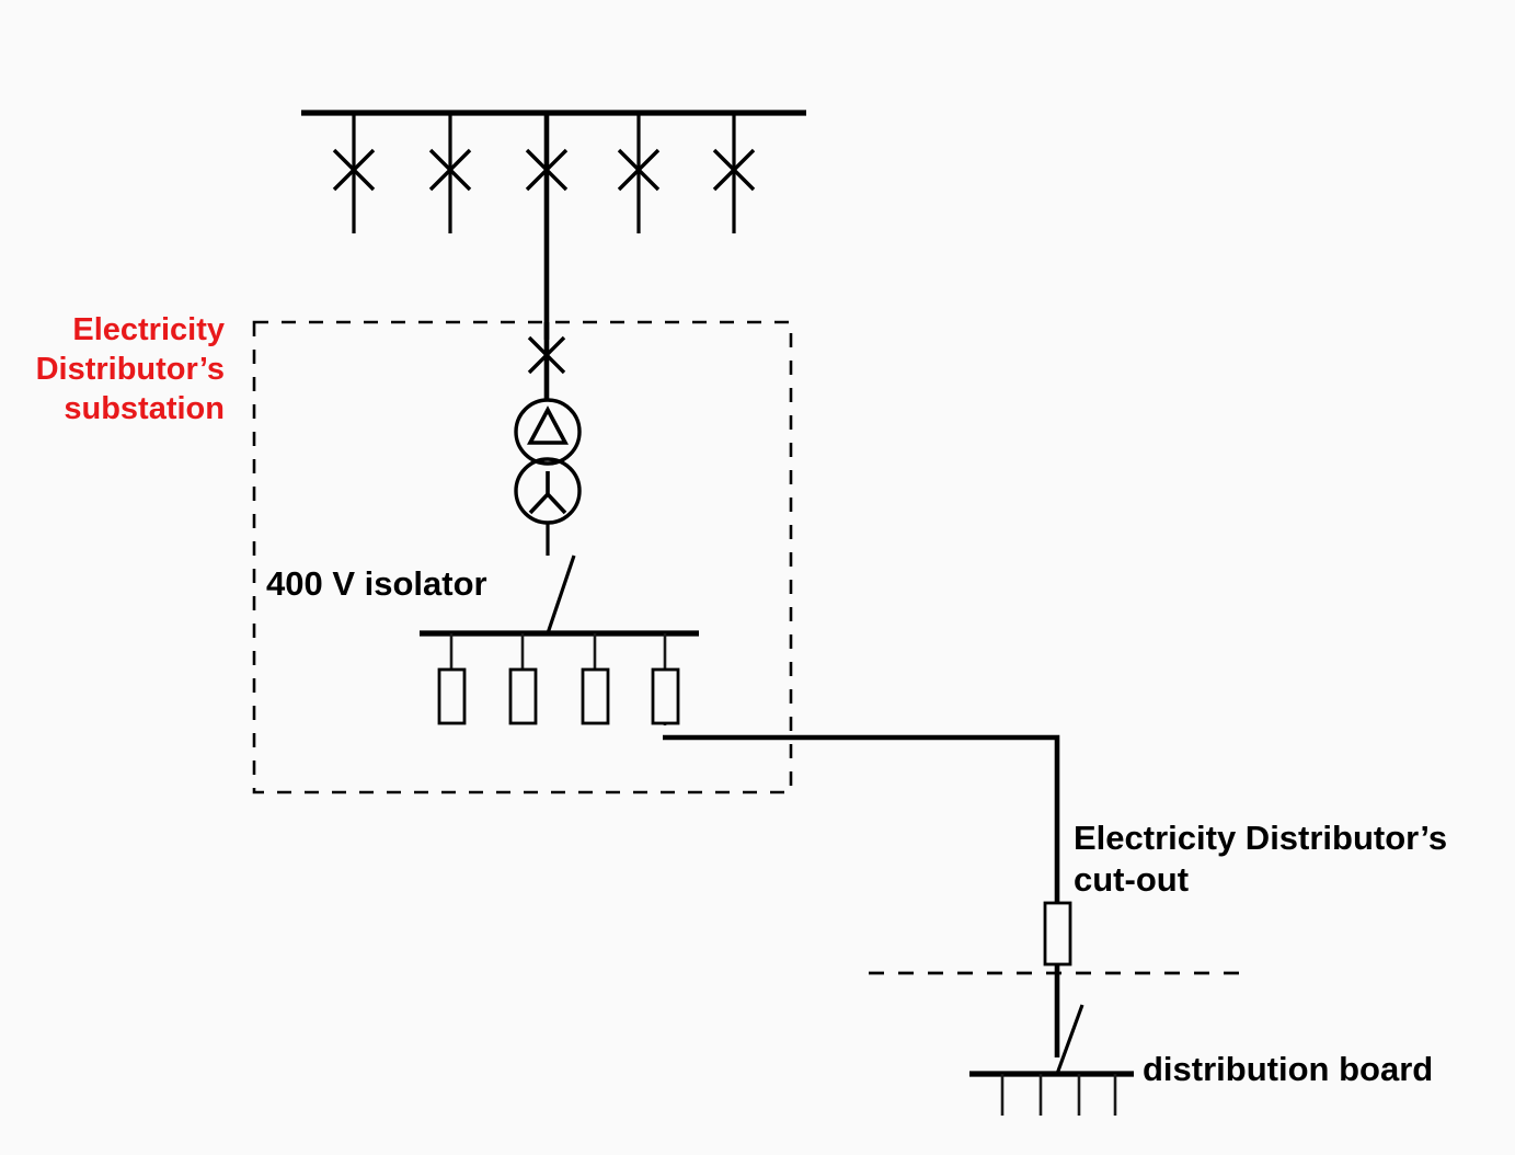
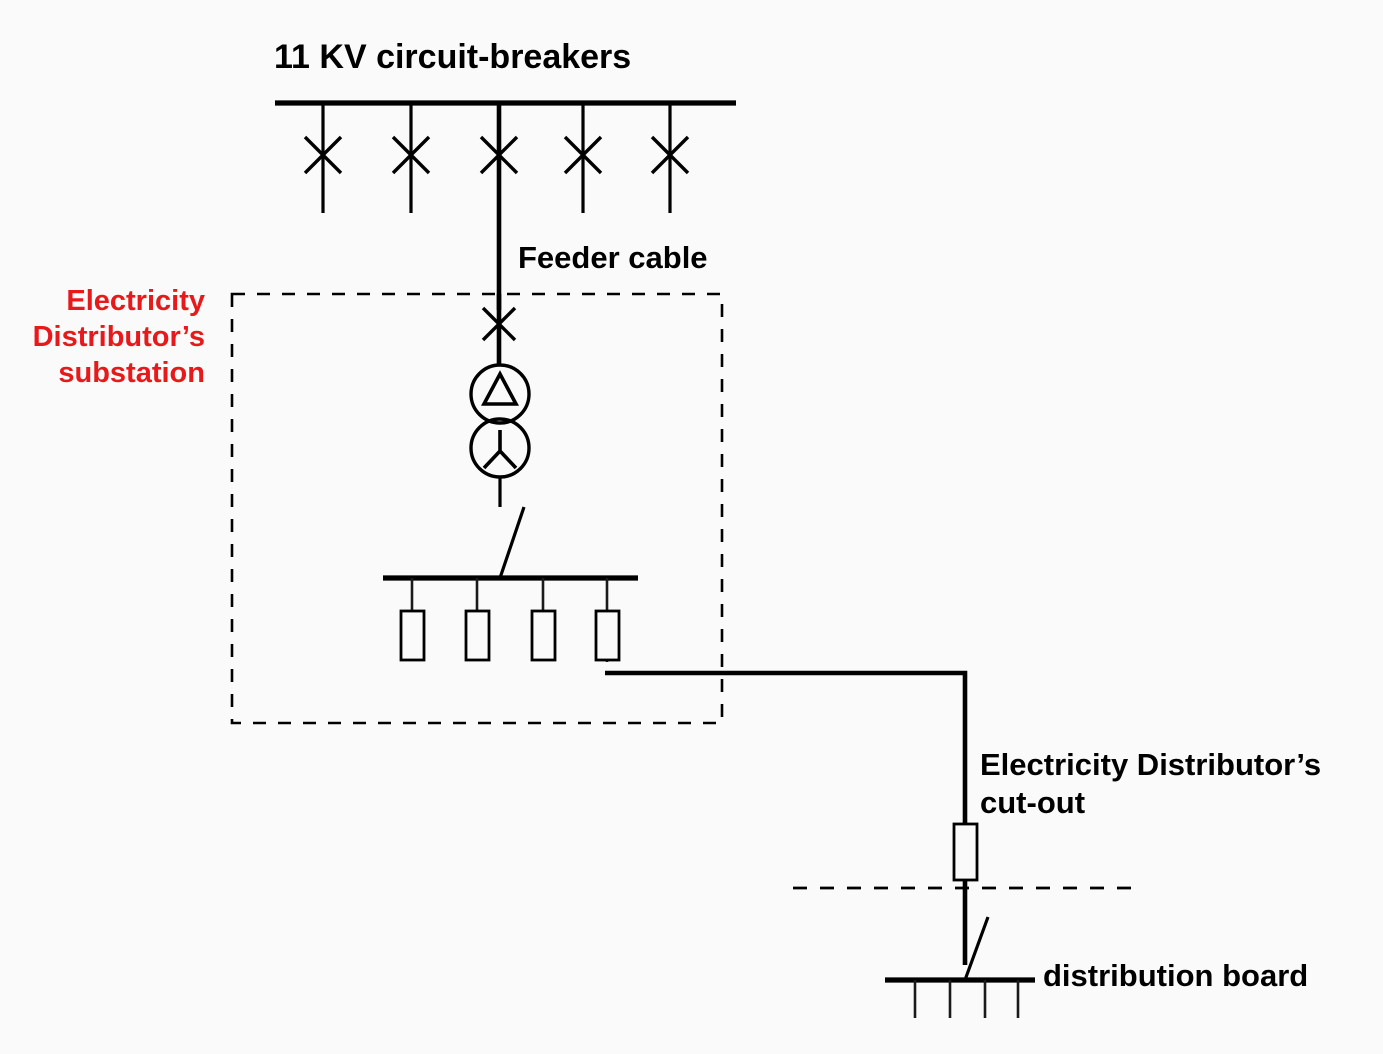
+ 11 KV circuit-breakers
+ Feeder cable
  Electricity
  Distributor’s
  substation
- 400 V isolator
  Electricity Distributor’s
  cut-out
  distribution board
